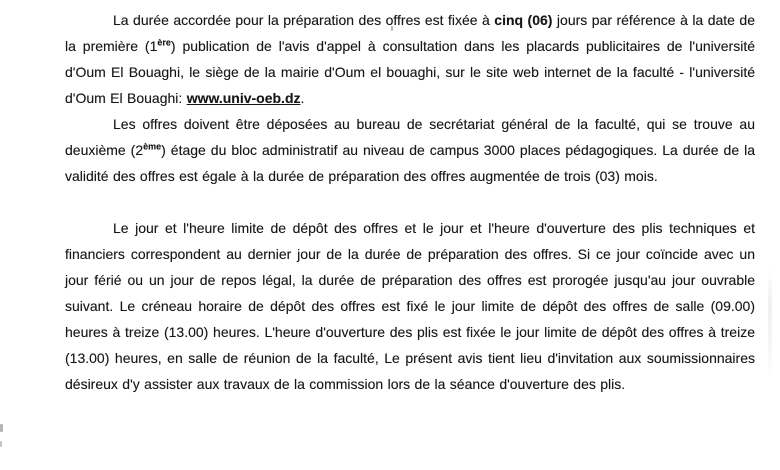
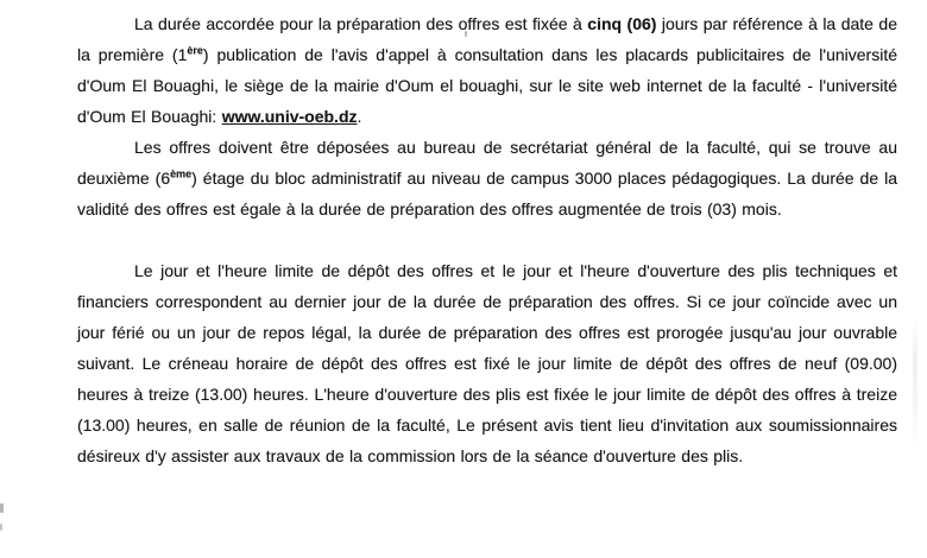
  La durée accordée pour la préparation des offres est fixée à cinq (06) jours par référence à la date de la première (1ère) publication de l'avis d'appel à consultation dans les placards publicitaires de l'université d'Oum El Bouaghi, le siège de la mairie d'Oum el bouaghi, sur le site web internet de la faculté - l'université d'Oum El Bouaghi: www.univ-oeb.dz.
- Les offres doivent être déposées au bureau de secrétariat général de la faculté, qui se trouve au deuxième (2ème) étage du bloc administratif au niveau de campus 3000 places pédagogiques. La durée de la validité des offres est égale à la durée de préparation des offres augmentée de trois (03) mois.
+ Les offres doivent être déposées au bureau de secrétariat général de la faculté, qui se trouve au deuxième (6ème) étage du bloc administratif au niveau de campus 3000 places pédagogiques. La durée de la validité des offres est égale à la durée de préparation des offres augmentée de trois (03) mois.
- Le jour et l'heure limite de dépôt des offres et le jour et l'heure d'ouverture des plis techniques et financiers correspondent au dernier jour de la durée de préparation des offres. Si ce jour coïncide avec un jour férié ou un jour de repos légal, la durée de préparation des offres est prorogée jusqu'au jour ouvrable suivant. Le créneau horaire de dépôt des offres est fixé le jour limite de dépôt des offres de salle (09.00) heures à treize (13.00) heures. L'heure d'ouverture des plis est fixée le jour limite de dépôt des offres à treize (13.00) heures, en salle de réunion de la faculté, Le présent avis tient lieu d'invitation aux soumissionnaires désireux d'y assister aux travaux de la commission lors de la séance d'ouverture des plis.
+ Le jour et l'heure limite de dépôt des offres et le jour et l'heure d'ouverture des plis techniques et financiers correspondent au dernier jour de la durée de préparation des offres. Si ce jour coïncide avec un jour férié ou un jour de repos légal, la durée de préparation des offres est prorogée jusqu'au jour ouvrable suivant. Le créneau horaire de dépôt des offres est fixé le jour limite de dépôt des offres de neuf (09.00) heures à treize (13.00) heures. L'heure d'ouverture des plis est fixée le jour limite de dépôt des offres à treize (13.00) heures, en salle de réunion de la faculté, Le présent avis tient lieu d'invitation aux soumissionnaires désireux d'y assister aux travaux de la commission lors de la séance d'ouverture des plis.
